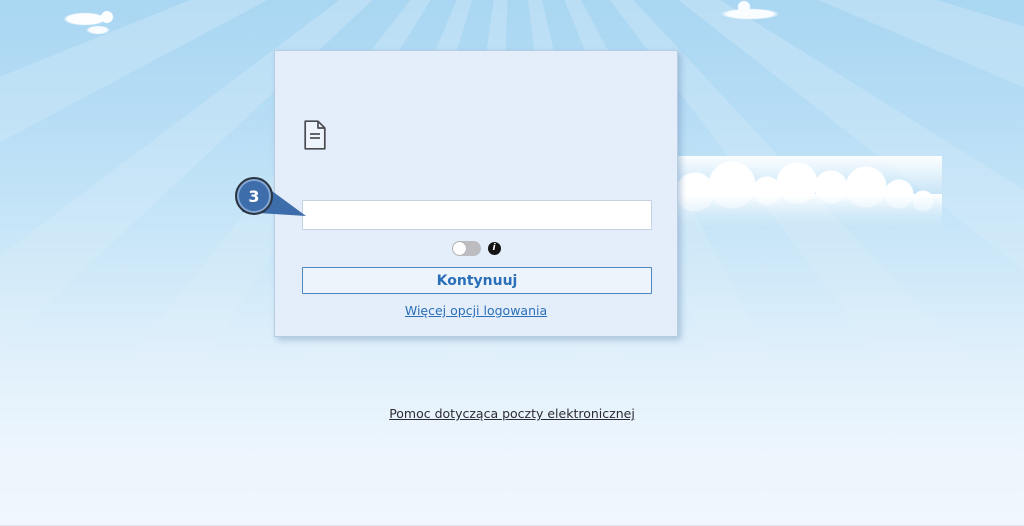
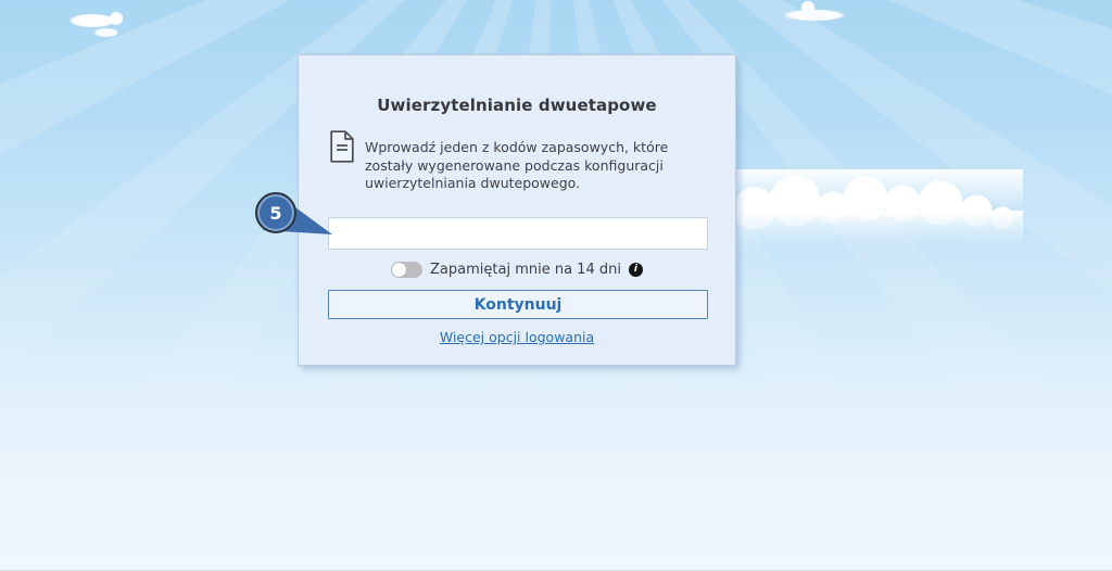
+ Uwierzytelnianie dwuetapowe
+ Wprowadź jeden z kodów zapasowych, które zostały wygenerowane podczas konfiguracji uwierzytelniania dwutepowego.
+ Zapamiętaj mnie na 14 dni
  i
  Kontynuuj
  Więcej opcji logowania
- 3
+ 5
- Pomoc dotycząca poczty elektronicznej
